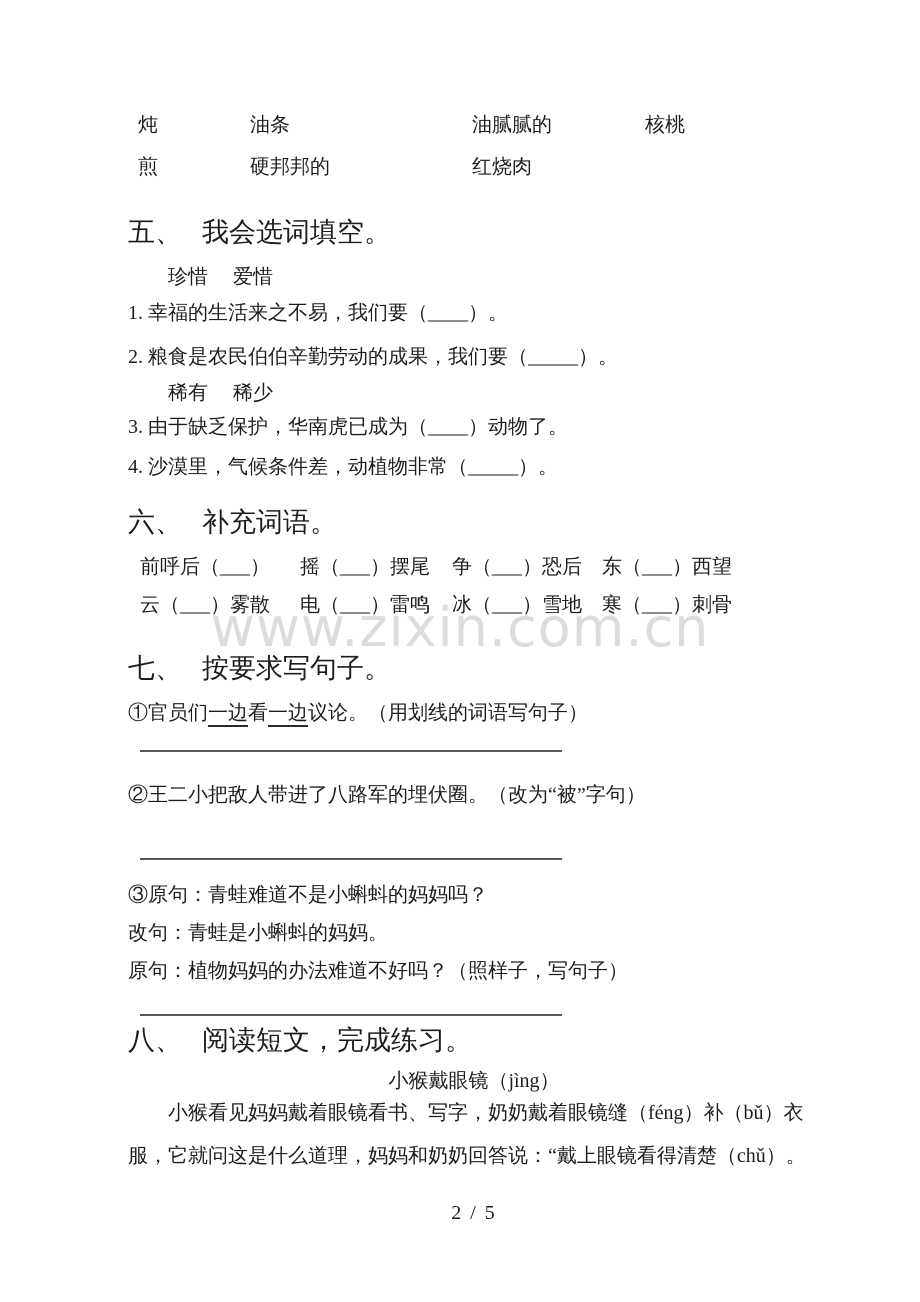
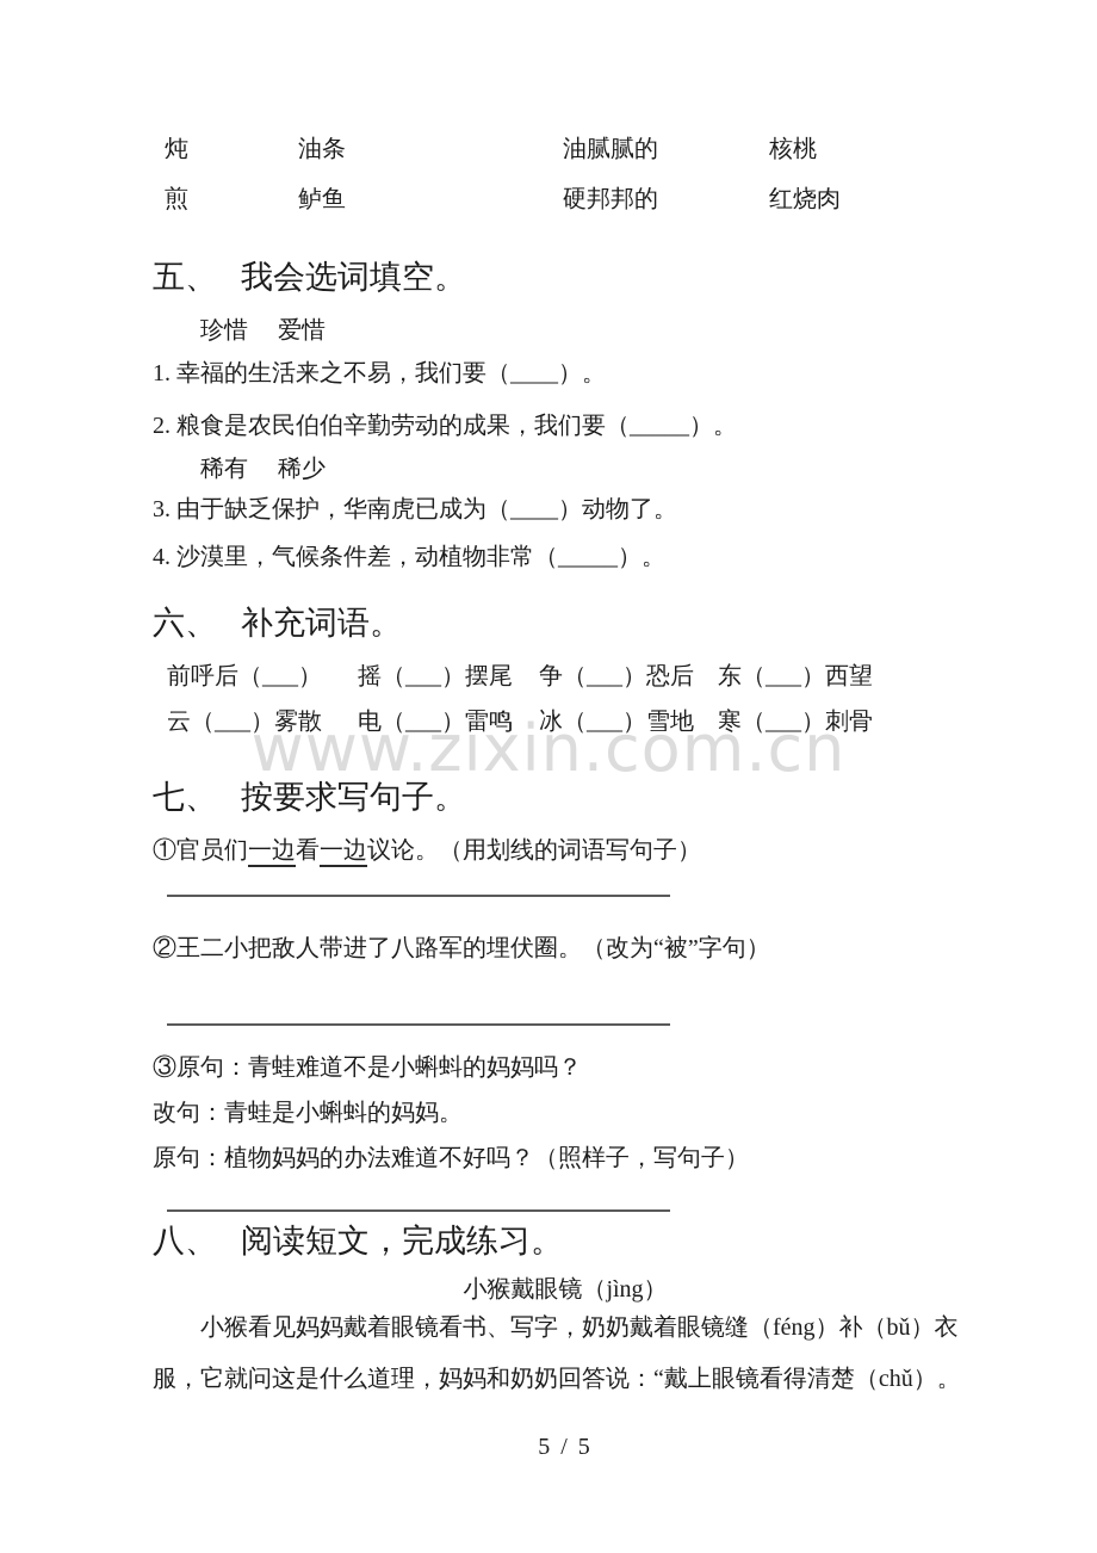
  www.zixin.com.cn
  炖
  油条
  油腻腻的
  核桃
  煎
+ 鲈鱼
  硬邦邦的
  红烧肉
  五、 我会选词填空。
  珍惜 爱惜
  1. 幸福的生活来之不易，我们要（____）。
  2. 粮食是农民伯伯辛勤劳动的成果，我们要（_____）。
  稀有 稀少
  3. 由于缺乏保护，华南虎已成为（____）动物了。
  4. 沙漠里，气候条件差，动植物非常（_____）。
  六、 补充词语。
  前呼后（___）
  摇（___）摆尾
  争（___）恐后
  东（___）西望
  云（___）雾散
  电（___）雷鸣
  冰（___）雪地
  寒（___）刺骨
  七、 按要求写句子。
  ①官员们一边看一边议论。（用划线的词语写句子）
  ②王二小把敌人带进了八路军的埋伏圈。（改为“被”字句）
  ③原句：青蛙难道不是小蝌蚪的妈妈吗？
  改句：青蛙是小蝌蚪的妈妈。
  原句：植物妈妈的办法难道不好吗？（照样子，写句子）
  八、 阅读短文，完成练习。
  小猴戴眼镜（jìng）
  小猴看见妈妈戴着眼镜看书、写字，奶奶戴着眼镜缝（féng）补（bǔ）衣
  服，它就问这是什么道理，妈妈和奶奶回答说：“戴上眼镜看得清楚（chǔ）。
- 2 / 5
+ 5 / 5
